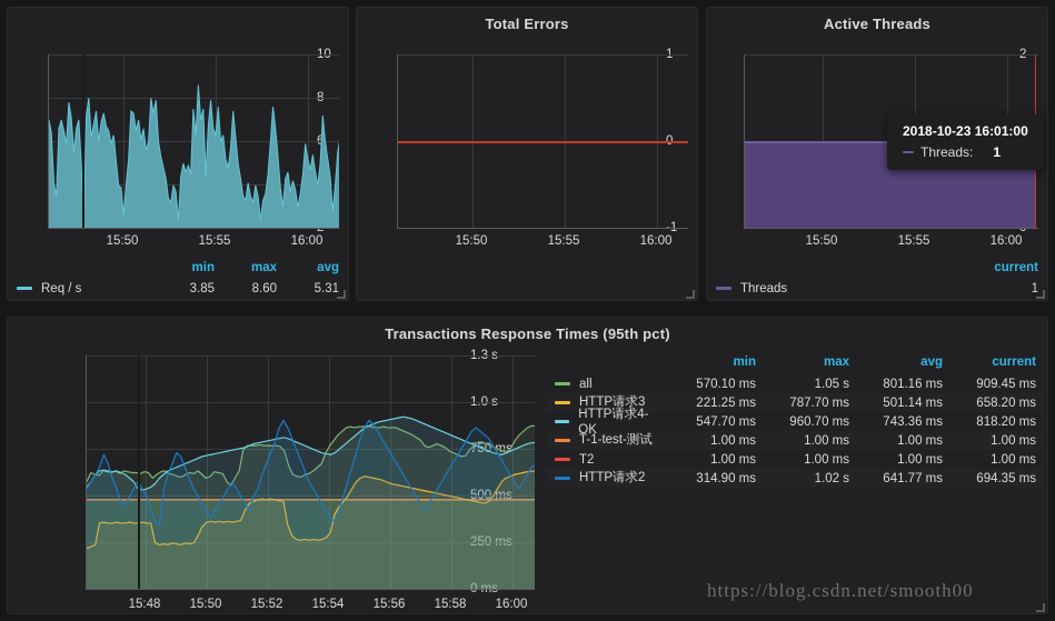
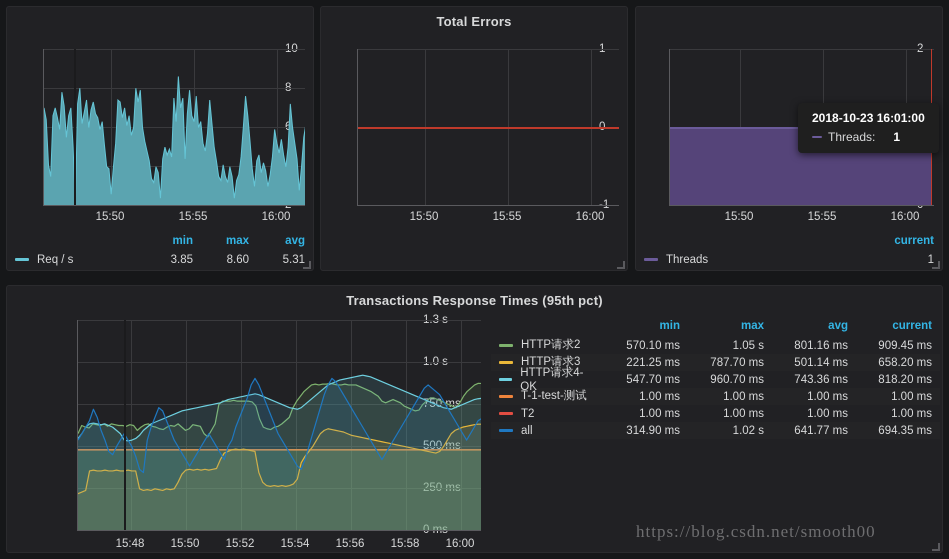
  15:50
  15:55
  16:00
  min
  max
  avg
  Req / s
  3.85
  8.60
  5.31
  Total Errors
  15:50
  15:55
  16:00
- Active Threads
  15:50
  15:55
  16:00
  current
  Threads
  1
  2018-10-23 16:01:00
  Threads:
  1
  Transactions Response Times (95th pct)
  15:48
  15:50
  15:52
  15:54
  15:56
  15:58
  16:00
  min
  max
  avg
  current
- all
+ HTTP请求2
  570.10 ms
  1.05 s
  801.16 ms
  909.45 ms
  HTTP请求3
  221.25 ms
  787.70 ms
  501.14 ms
  658.20 ms
  HTTP请求4-OK
  547.70 ms
  960.70 ms
  743.36 ms
  818.20 ms
  T-1-test-测试
  1.00 ms
  1.00 ms
  1.00 ms
  1.00 ms
  T2
  1.00 ms
  1.00 ms
  1.00 ms
  1.00 ms
- HTTP请求2
+ all
  314.90 ms
  1.02 s
  641.77 ms
  694.35 ms
  https://blog.csdn.net/smooth00
